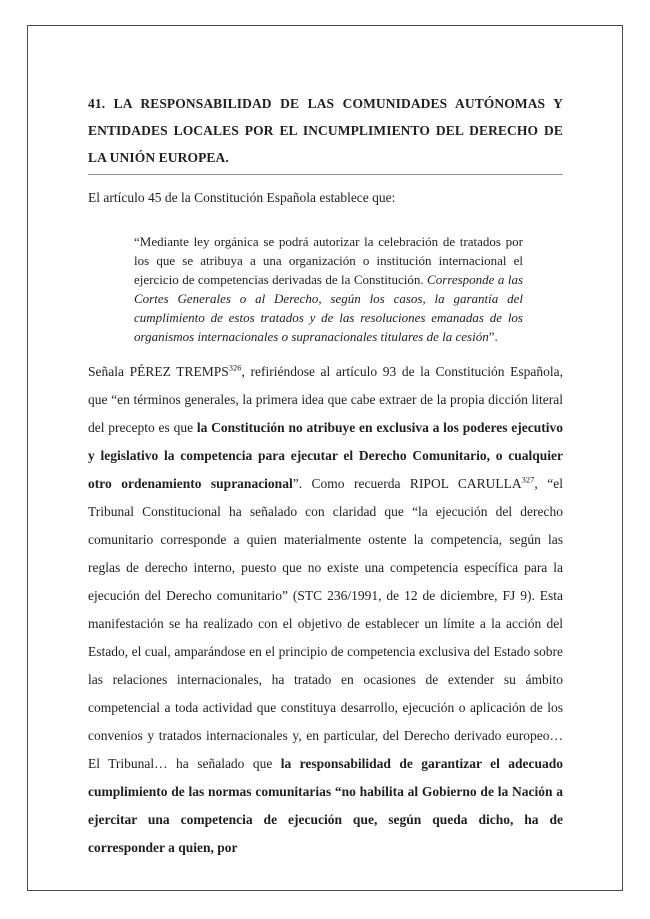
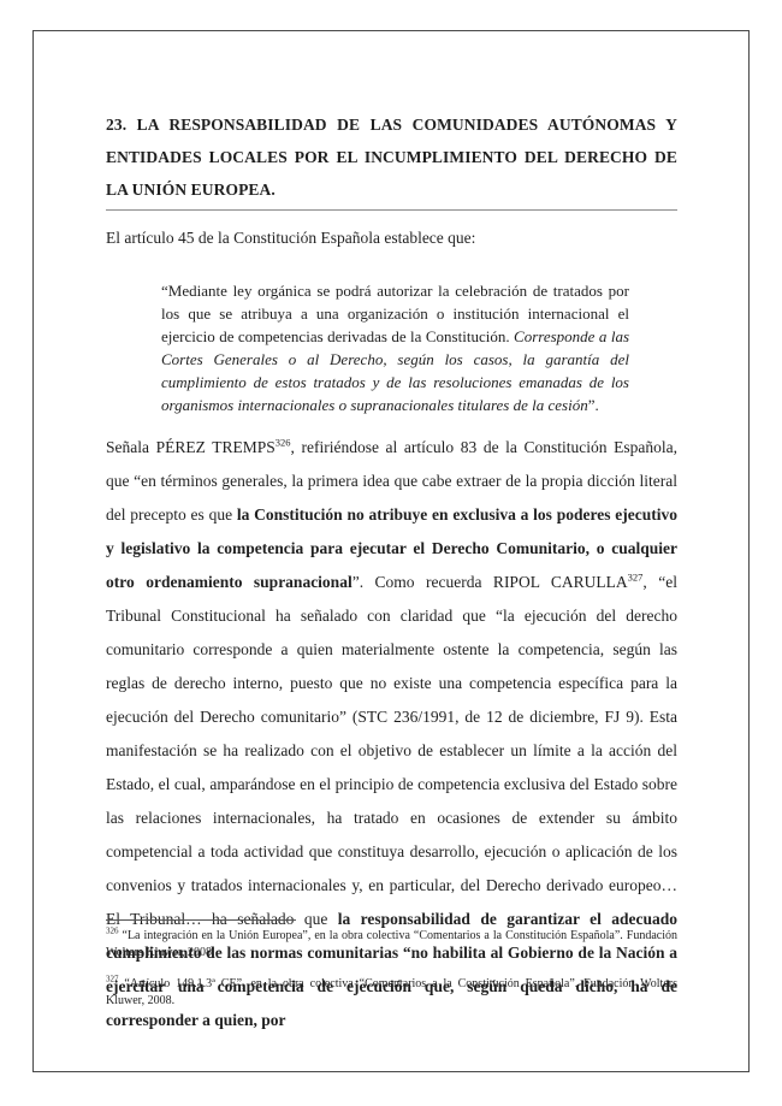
- 41. LA RESPONSABILIDAD DE LAS COMUNIDADES AUTÓNOMAS Y ENTIDADES LOCALES POR EL INCUMPLIMIENTO DEL DERECHO DE LA UNIÓN EUROPEA.
+ 23. LA RESPONSABILIDAD DE LAS COMUNIDADES AUTÓNOMAS Y ENTIDADES LOCALES POR EL INCUMPLIMIENTO DEL DERECHO DE LA UNIÓN EUROPEA.
  El artículo 45 de la Constitución Española establece que:
  “Mediante ley orgánica se podrá autorizar la celebración de tratados por los que se atribuya a una organización o institución internacional el ejercicio de competencias derivadas de la Constitución. Corresponde a las Cortes Generales o al Derecho, según los casos, la garantía del cumplimiento de estos tratados y de las resoluciones emanadas de los organismos internacionales o supranacionales titulares de la cesión”.
- Señala PÉREZ TREMPS326, refiriéndose al artículo 93 de la Constitución Española, que “en términos generales, la primera idea que cabe extraer de la propia dicción literal del precepto es que la Constitución no atribuye en exclusiva a los poderes ejecutivo y legislativo la competencia para ejecutar el Derecho Comunitario, o cualquier otro ordenamiento supranacional”. Como recuerda RIPOL CARULLA327, “el Tribunal Constitucional ha señalado con claridad que “la ejecución del derecho comunitario corresponde a quien materialmente ostente la competencia, según las reglas de derecho interno, puesto que no existe una competencia específica para la ejecución del Derecho comunitario” (STC 236/1991, de 12 de diciembre, FJ 9). Esta manifestación se ha realizado con el objetivo de establecer un límite a la acción del Estado, el cual, amparándose en el principio de competencia exclusiva del Estado sobre las relaciones internacionales, ha tratado en ocasiones de extender su ámbito competencial a toda actividad que constituya desarrollo, ejecución o aplicación de los convenios y tratados internacionales y, en particular, del Derecho derivado europeo… El Tribunal… ha señalado que la responsabilidad de garantizar el adecuado cumplimiento de las normas comunitarias “no habilita al Gobierno de la Nación a ejercitar una competencia de ejecución que, según queda dicho, ha de corresponder a quien, por
+ Señala PÉREZ TREMPS326, refiriéndose al artículo 83 de la Constitución Española, que “en términos generales, la primera idea que cabe extraer de la propia dicción literal del precepto es que la Constitución no atribuye en exclusiva a los poderes ejecutivo y legislativo la competencia para ejecutar el Derecho Comunitario, o cualquier otro ordenamiento supranacional”. Como recuerda RIPOL CARULLA327, “el Tribunal Constitucional ha señalado con claridad que “la ejecución del derecho comunitario corresponde a quien materialmente ostente la competencia, según las reglas de derecho interno, puesto que no existe una competencia específica para la ejecución del Derecho comunitario” (STC 236/1991, de 12 de diciembre, FJ 9). Esta manifestación se ha realizado con el objetivo de establecer un límite a la acción del Estado, el cual, amparándose en el principio de competencia exclusiva del Estado sobre las relaciones internacionales, ha tratado en ocasiones de extender su ámbito competencial a toda actividad que constituya desarrollo, ejecución o aplicación de los convenios y tratados internacionales y, en particular, del Derecho derivado europeo… El Tribunal… ha señalado que la responsabilidad de garantizar el adecuado cumplimiento de las normas comunitarias “no habilita al Gobierno de la Nación a ejercitar una competencia de ejecución que, según queda dicho, ha de corresponder a quien, por
+ 326 “La integración en la Unión Europea”, en la obra colectiva “Comentarios a la Constitución Española”. Fundación Wolters Kluwer, 2008.
+ 327 “Artículo 149.1.3ª CE”, en la obra colectiva “Comentarios a la Constitución Española”. Fundación Wolters Kluwer, 2008.
